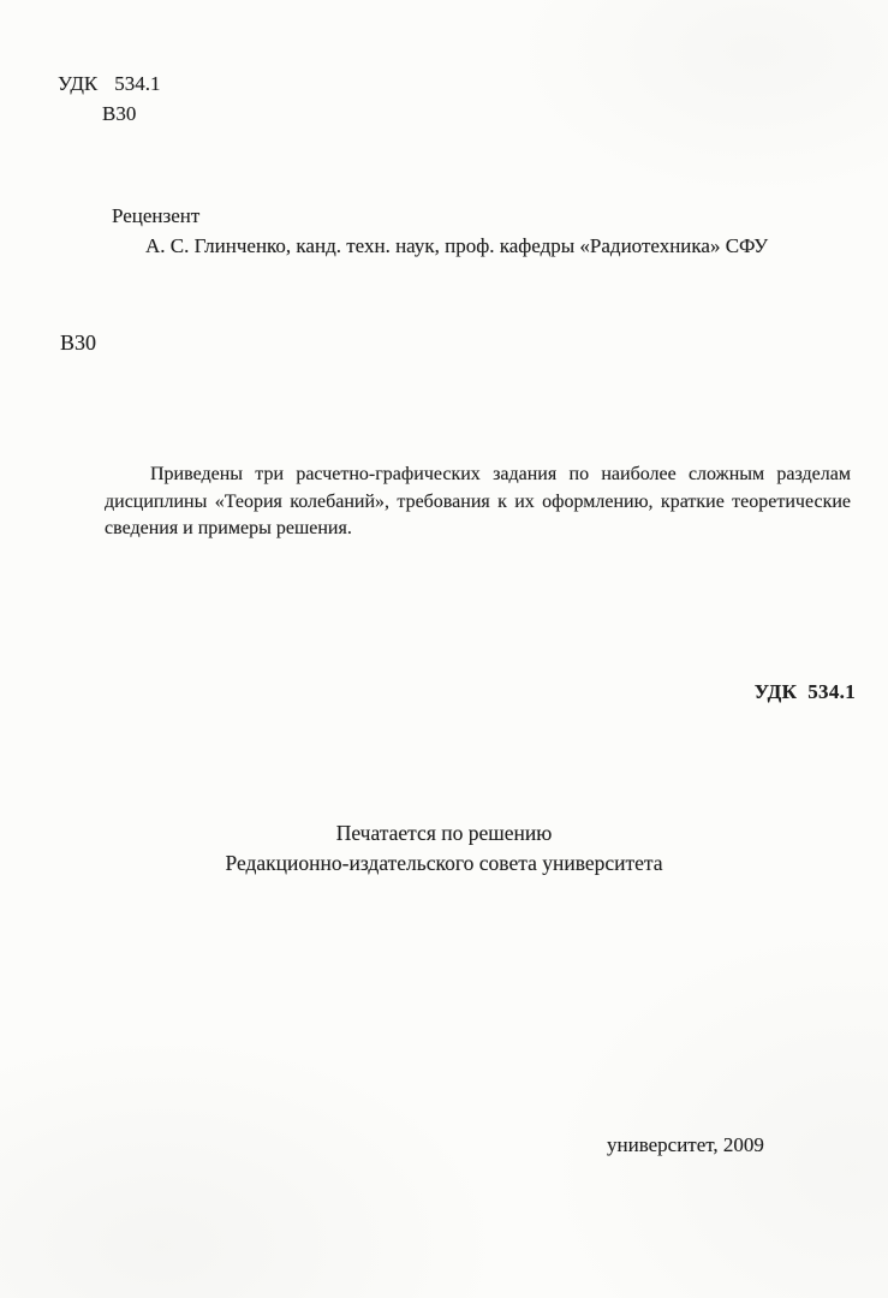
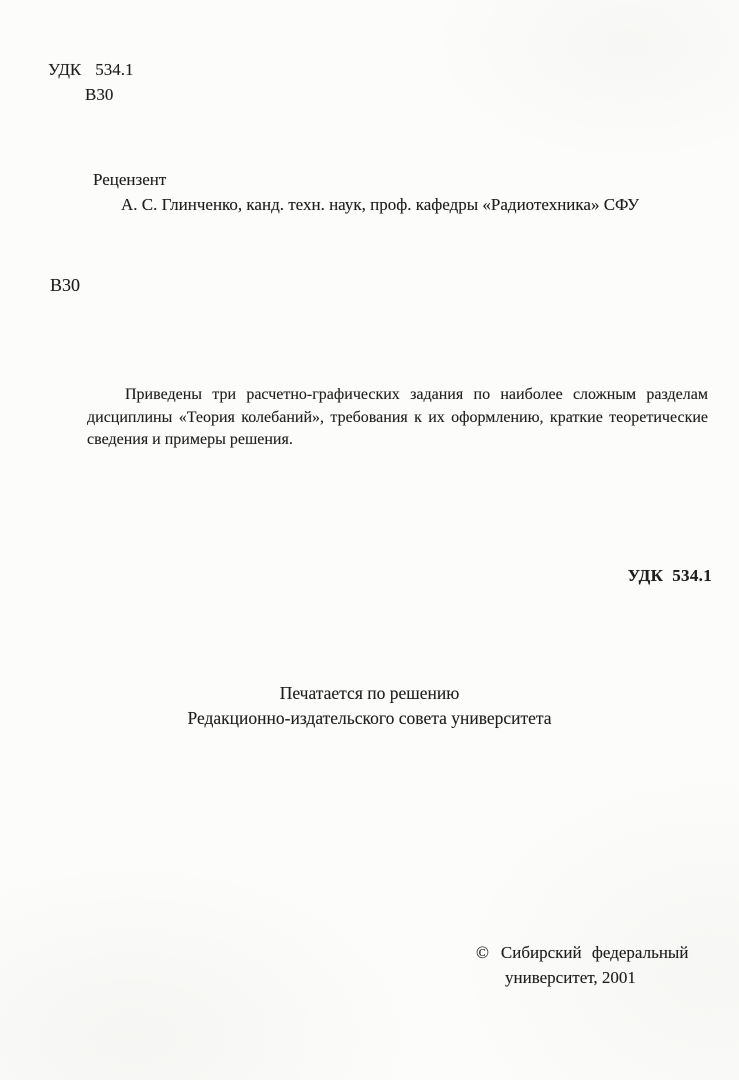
  УДК 534.1
  В30
  Рецензент
  А. С. Глинченко, канд. техн. наук, проф. кафедры «Радиотехника» СФУ
  В30
  Приведены три расчетно-графических задания по наиболее сложным разделам дисциплины «Теория колебаний», требования к их оформлению, краткие теоретические сведения и примеры решения.
  УДК 534.1
  Печатается по решению
  Редакционно-издательского совета университета
+ © Сибирский федеральный
- университет, 2009
+ университет, 2001
